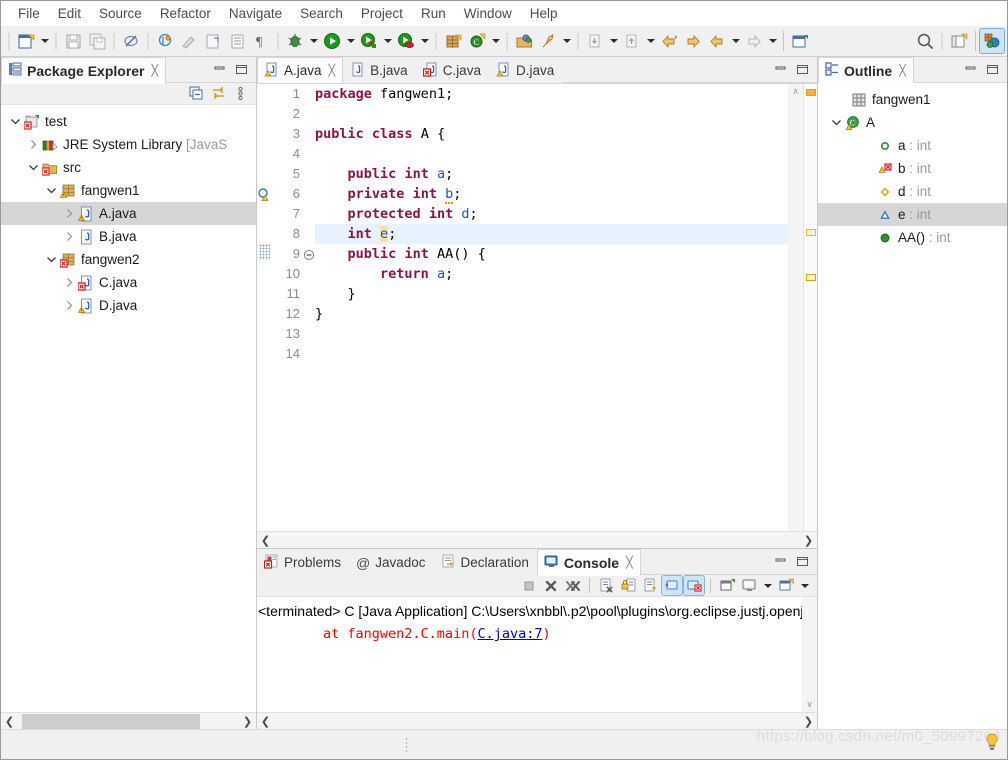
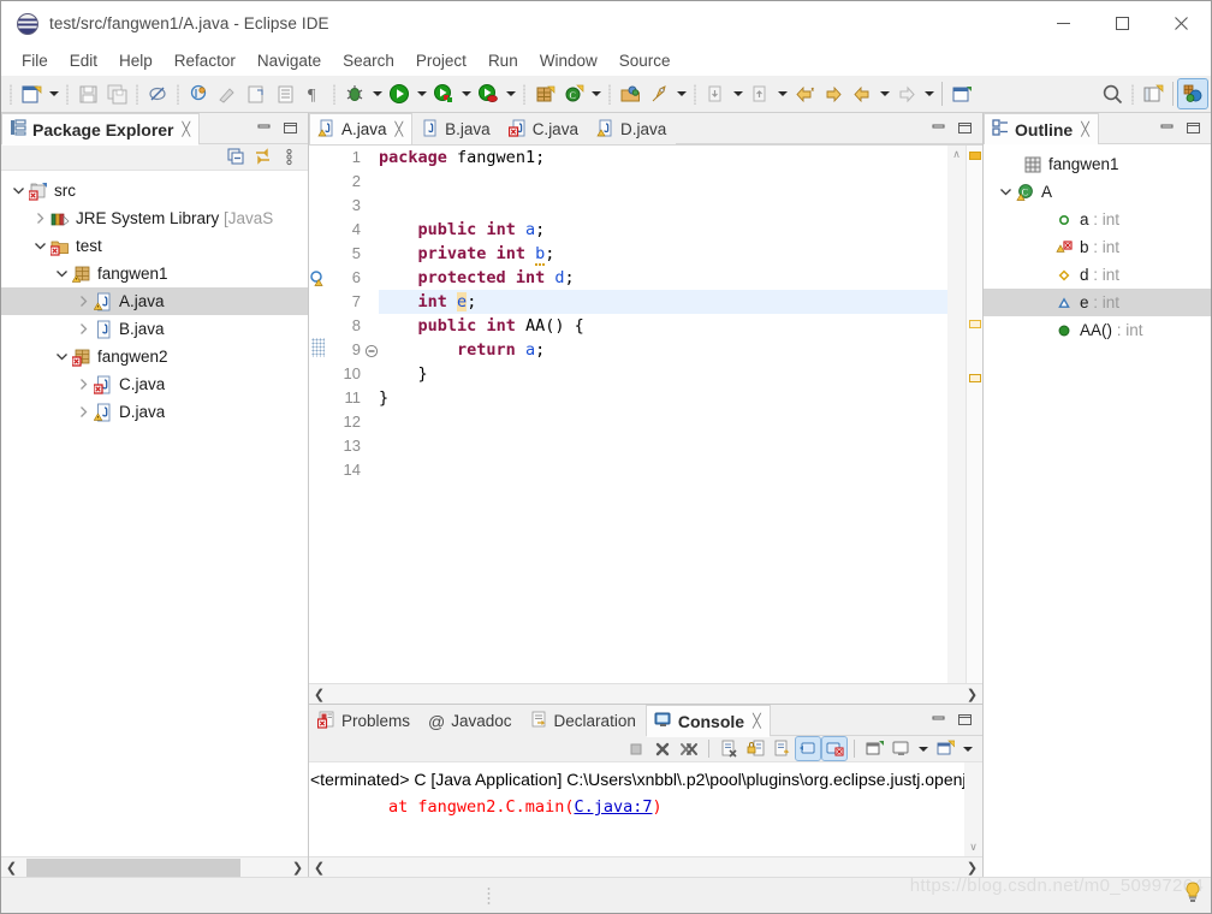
+ test/src/fangwen1/A.java - Eclipse IDE
  File
  Edit
- Source
+ Help
  Refactor
  Navigate
  Search
  Project
  Run
  Window
- Help
+ Source
  ¶
  C
  Package Explorer
  ╳
- test
+ src
  JRE System Library [JavaS
- src
+ test
  fangwen1
  A.java
  B.java
  fangwen2
  C.java
  D.java
  ❮
  ❯
  A.java
  ╳
  B.java
  C.java
  D.java
  1
  2
  3
  4
  5
  6
  7
  8
  9
  10
  11
  12
  13
  14
  package fangwen1;
- public class A {
  public int a;
  private int b;
  protected int d;
  int e;
  public int AA() {
  return a;
  }
  }
  ∧
  ❮
  ❯
  Problems
  @
  Javadoc
  Declaration
  Console
  ╳
  <terminated> C [Java Application] C:\Users\xnbbl\.p2\pool\plugins\org.eclipse.justj.open
  at fangwen2.C.main(C.java:7)
  ∨
  ❮
  ❯
  Outline
  ╳
  fangwen1
  C
  A
  a : int
  b : int
  d : int
  e : int
  AA() : int
  https://blog.csdn.net/m0_509972
